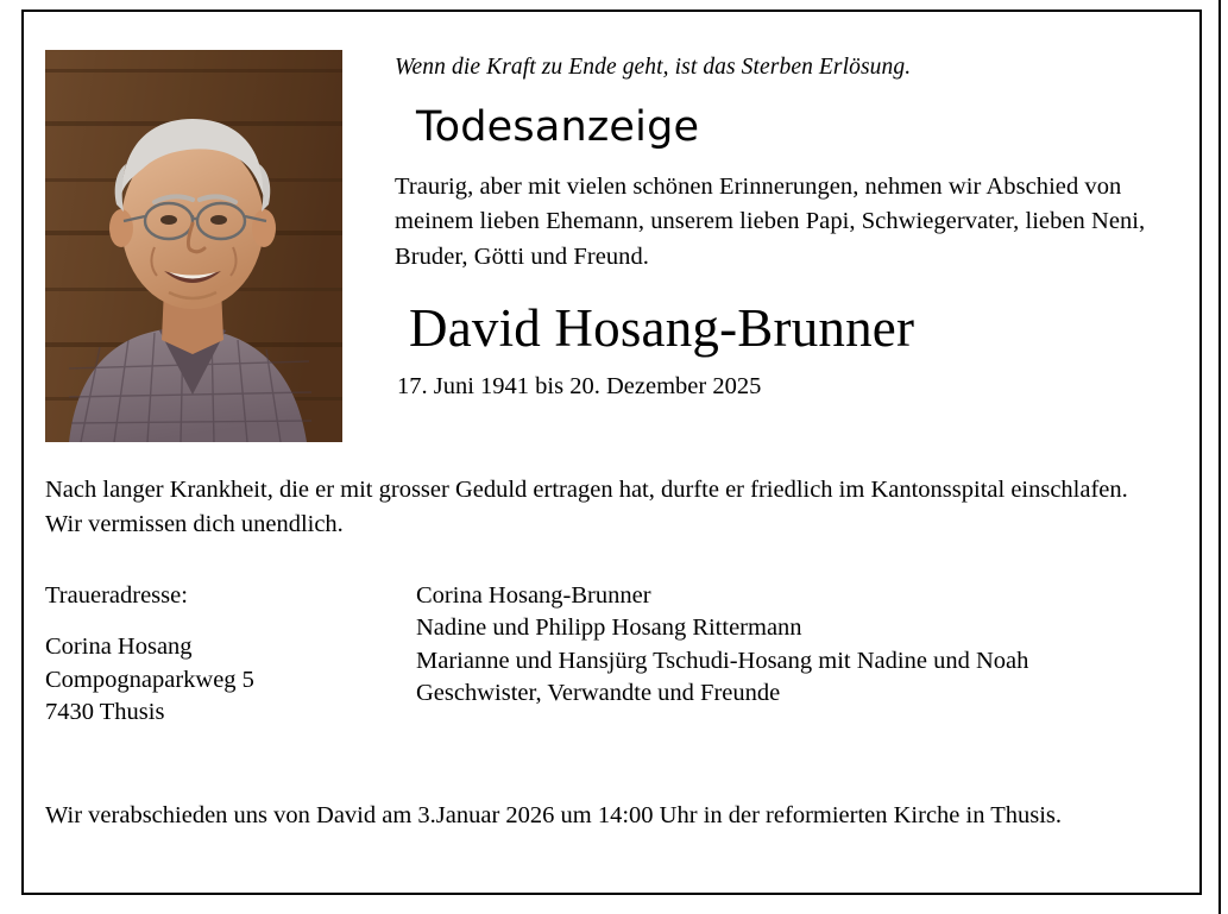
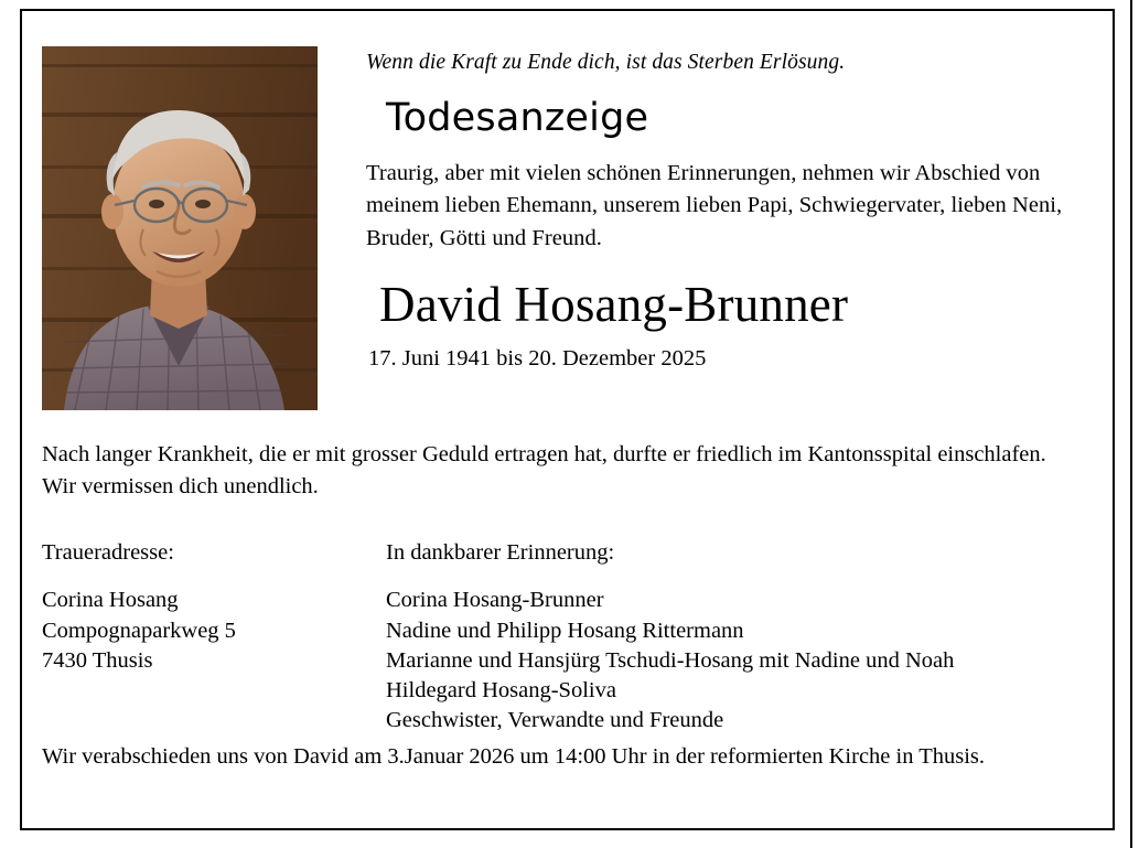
- Wenn die Kraft zu Ende geht, ist das Sterben Erlösung.
+ Wenn die Kraft zu Ende dich, ist das Sterben Erlösung.
  Todesanzeige
  Traurig, aber mit vielen schönen Erinnerungen, nehmen wir Abschied von meinem lieben Ehemann, unserem lieben Papi, Schwiegervater, lieben Neni, Bruder, Götti und Freund.
  David Hosang-Brunner
  17. Juni 1941 bis 20. Dezember 2025
  Nach langer Krankheit, die er mit grosser Geduld ertragen hat, durfte er friedlich im Kantonsspital einschlafen. Wir vermissen dich unendlich.
  Traueradresse:
  Corina Hosang
  Compognaparkweg 5
  7430 Thusis
+ In dankbarer Erinnerung:
  Corina Hosang-Brunner
  Nadine und Philipp Hosang Rittermann
  Marianne und Hansjürg Tschudi-Hosang mit Nadine und Noah
+ Hildegard Hosang-Soliva
  Geschwister, Verwandte und Freunde
  Wir verabschieden uns von David am 3.Januar 2026 um 14:00 Uhr in der reformierten Kirche in Thusis.
